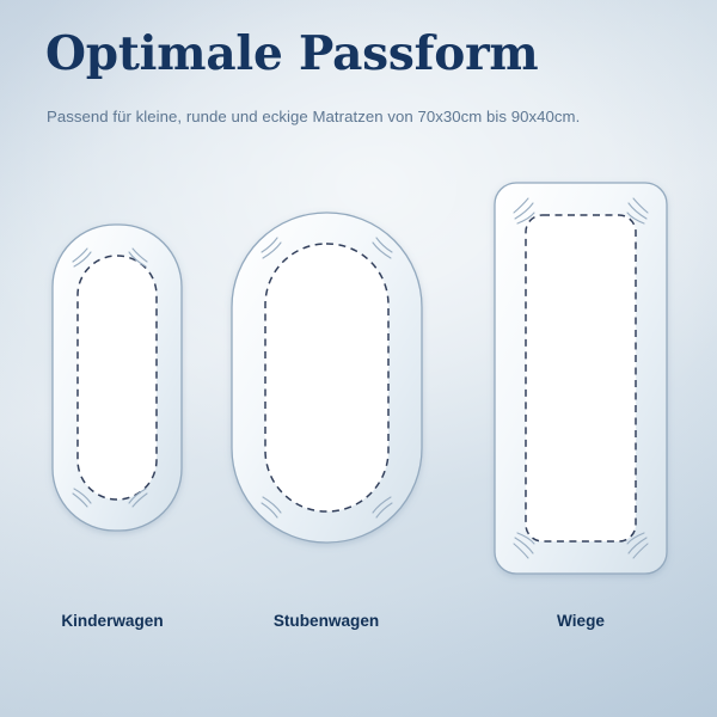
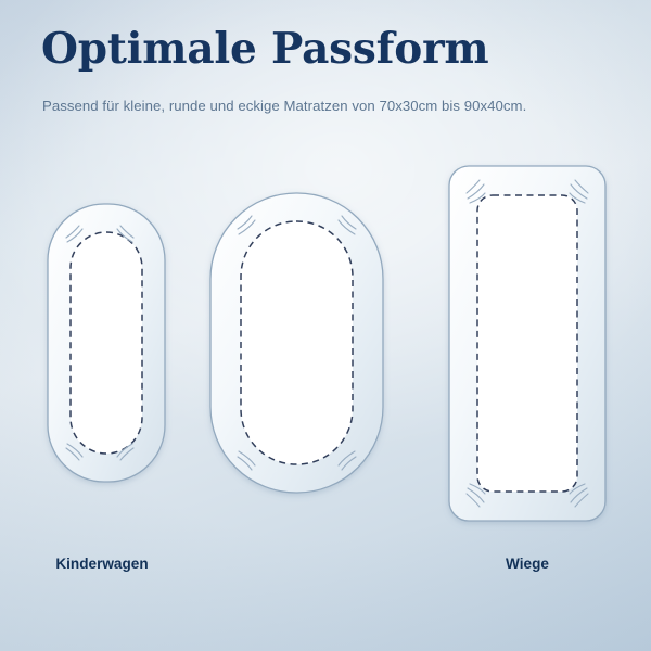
  Optimale Passform
  Passend für kleine, runde und eckige Matratzen von 70x30cm bis 90x40cm.
  Kinderwagen
- Stubenwagen
  Wiege
